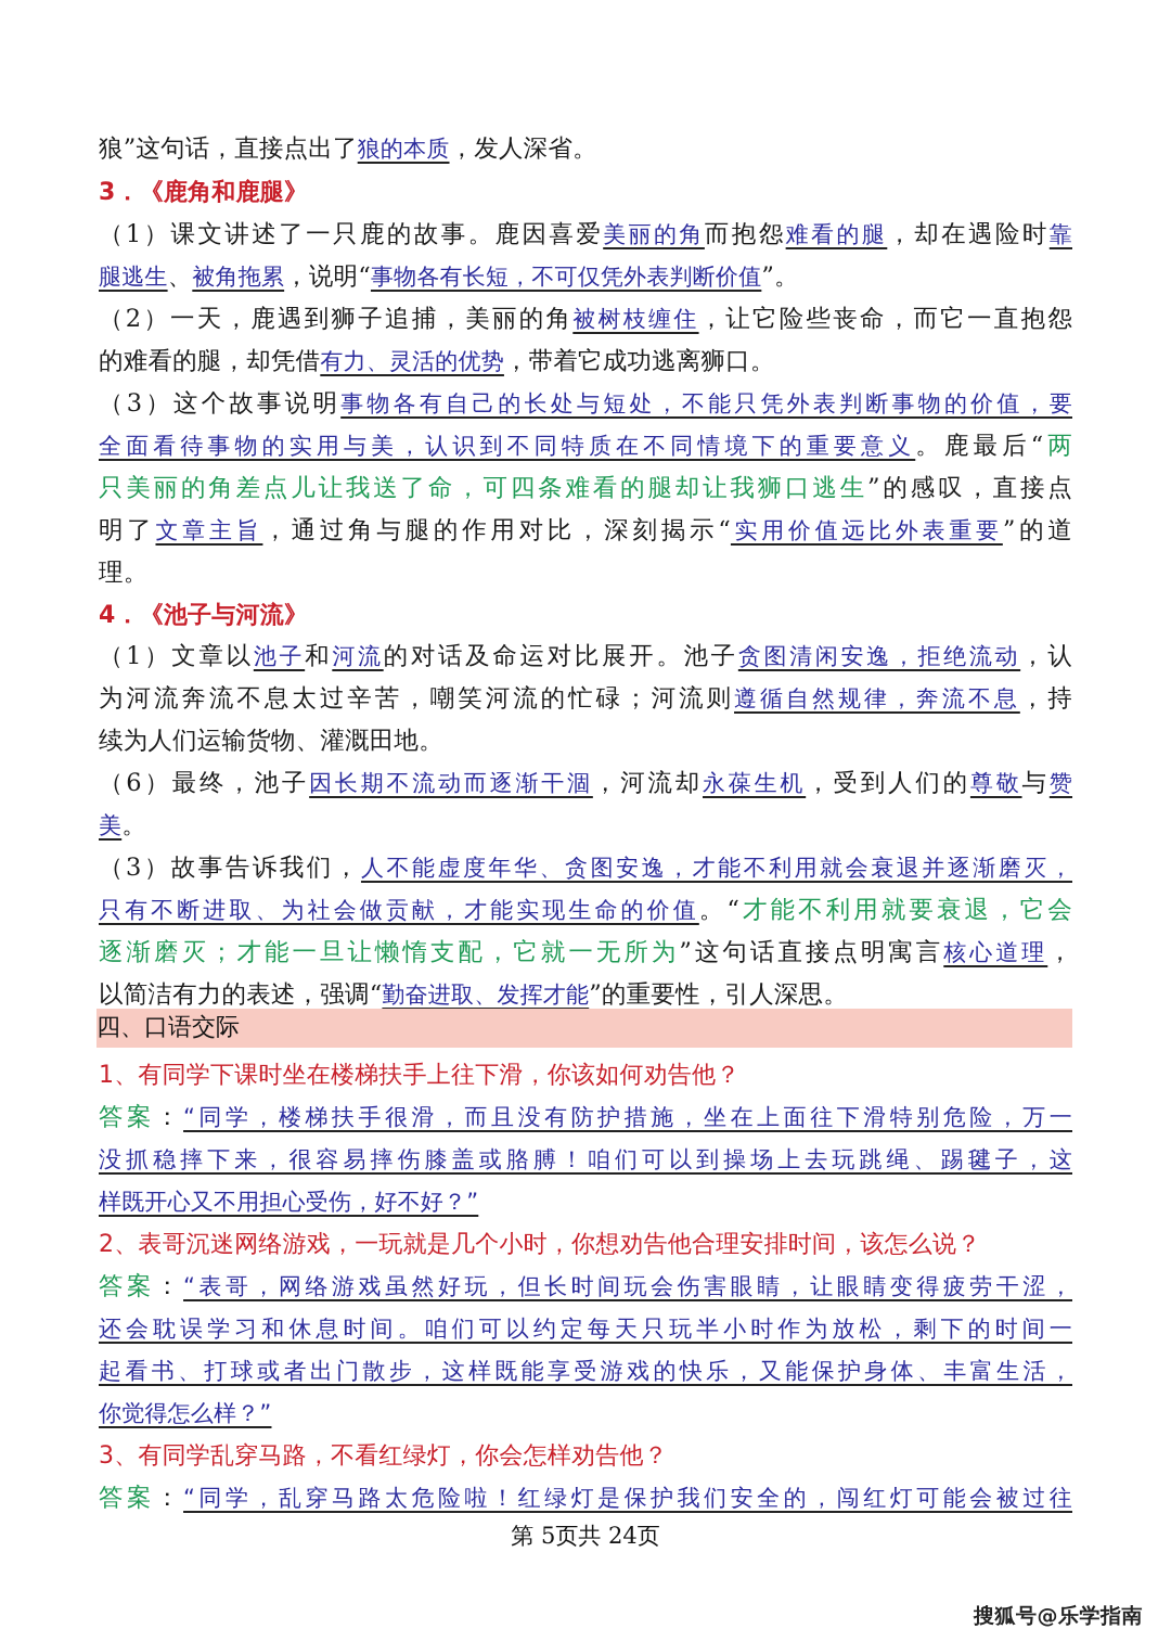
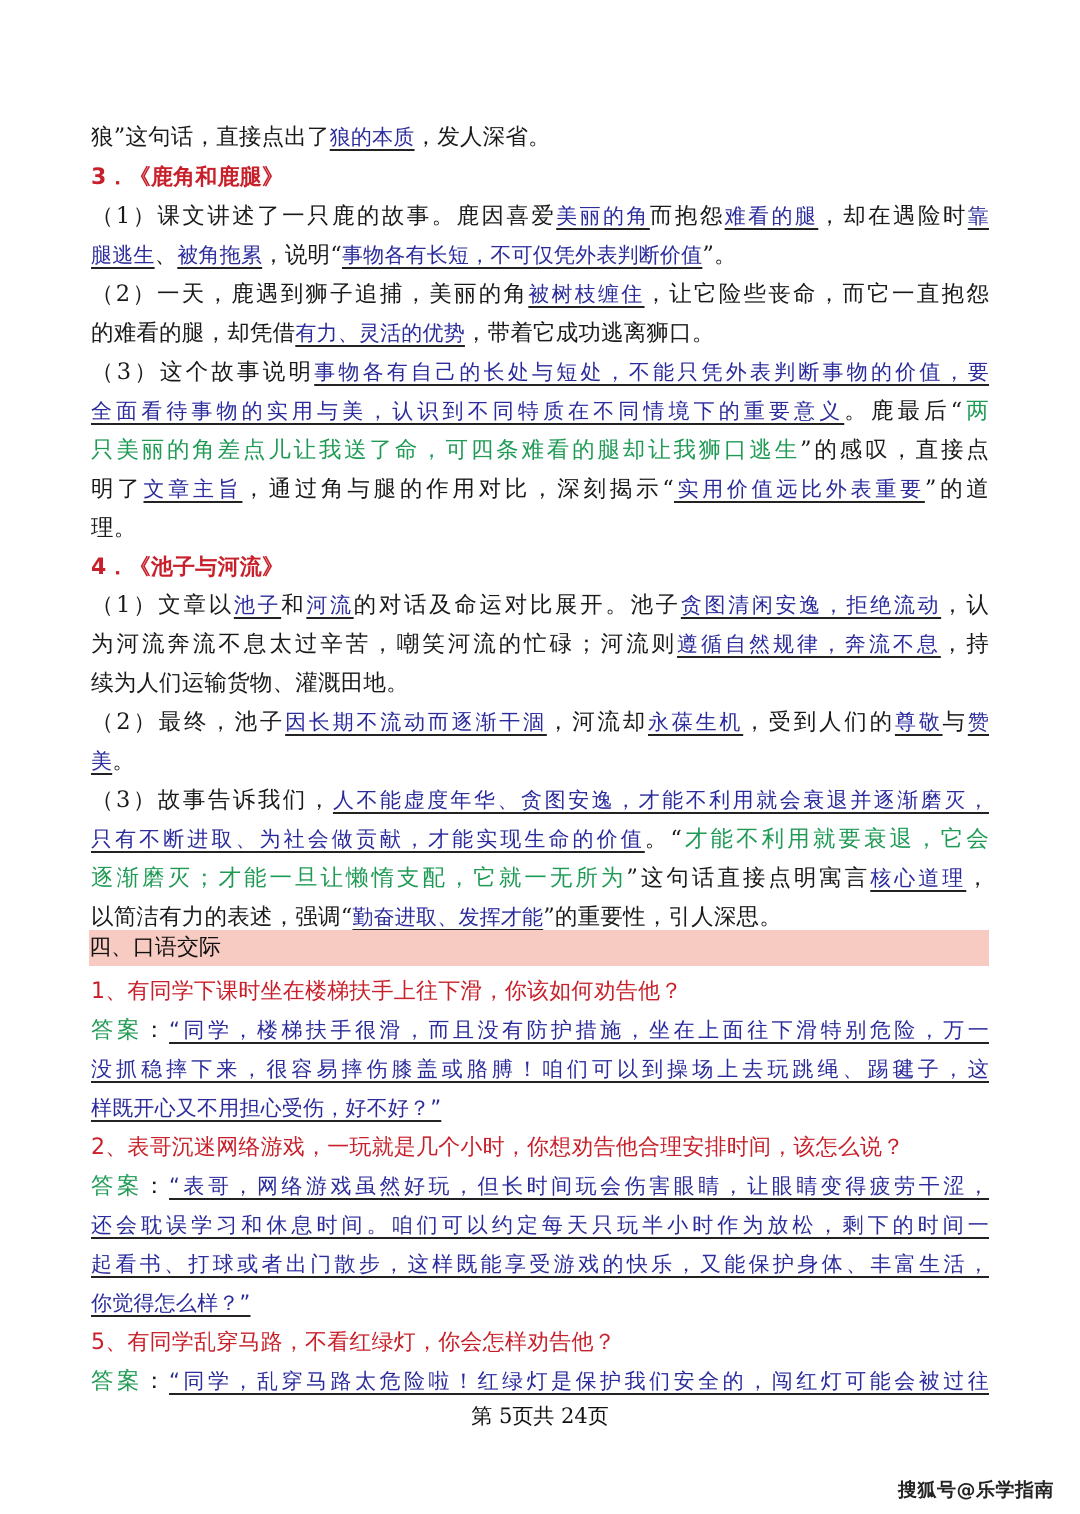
  狼”这句话，直接点出了狼的本质，发人深省。
  3．《鹿角和鹿腿》
  （1）课文讲述了一只鹿的故事。鹿因喜爱美丽的角而抱怨难看的腿，却在遇险时靠
  腿逃生、被角拖累，说明“事物各有长短，不可仅凭外表判断价值”。
  （2）一天，鹿遇到狮子追捕，美丽的角被树枝缠住，让它险些丧命，而它一直抱怨
  的难看的腿，却凭借有力、灵活的优势，带着它成功逃离狮口。
  （3）这个故事说明事物各有自己的长处与短处，不能只凭外表判断事物的价值，要
  全面看待事物的实用与美，认识到不同特质在不同情境下的重要意义。鹿最后“两
  只美丽的角差点儿让我送了命，可四条难看的腿却让我狮口逃生”的感叹，直接点
  明了文章主旨，通过角与腿的作用对比，深刻揭示“实用价值远比外表重要”的道
  理。
  4．《池子与河流》
  （1）文章以池子和河流的对话及命运对比展开。池子贪图清闲安逸，拒绝流动，认
  为河流奔流不息太过辛苦，嘲笑河流的忙碌；河流则遵循自然规律，奔流不息，持
  续为人们运输货物、灌溉田地。
- （6）最终，池子因长期不流动而逐渐干涸，河流却永葆生机，受到人们的尊敬与赞
+ （2）最终，池子因长期不流动而逐渐干涸，河流却永葆生机，受到人们的尊敬与赞
  美。
  （3）故事告诉我们，人不能虚度年华、贪图安逸，才能不利用就会衰退并逐渐磨灭，
  只有不断进取、为社会做贡献，才能实现生命的价值。“才能不利用就要衰退，它会
  逐渐磨灭；才能一旦让懒惰支配，它就一无所为”这句话直接点明寓言核心道理，
  以简洁有力的表述，强调“勤奋进取、发挥才能”的重要性，引人深思。
  四、口语交际
  1、有同学下课时坐在楼梯扶手上往下滑，你该如何劝告他？
  答案：“同学，楼梯扶手很滑，而且没有防护措施，坐在上面往下滑特别危险，万一
  没抓稳摔下来，很容易摔伤膝盖或胳膊！咱们可以到操场上去玩跳绳、踢毽子，这
  样既开心又不用担心受伤，好不好？”
  2、表哥沉迷网络游戏，一玩就是几个小时，你想劝告他合理安排时间，该怎么说？
  答案：“表哥，网络游戏虽然好玩，但长时间玩会伤害眼睛，让眼睛变得疲劳干涩，
  还会耽误学习和休息时间。咱们可以约定每天只玩半小时作为放松，剩下的时间一
  起看书、打球或者出门散步，这样既能享受游戏的快乐，又能保护身体、丰富生活，
  你觉得怎么样？”
- 3、有同学乱穿马路，不看红绿灯，你会怎样劝告他？
+ 5、有同学乱穿马路，不看红绿灯，你会怎样劝告他？
  答案：“同学，乱穿马路太危险啦！红绿灯是保护我们安全的，闯红灯可能会被过往
  第 5页共 24页
  搜狐号@乐学指南
